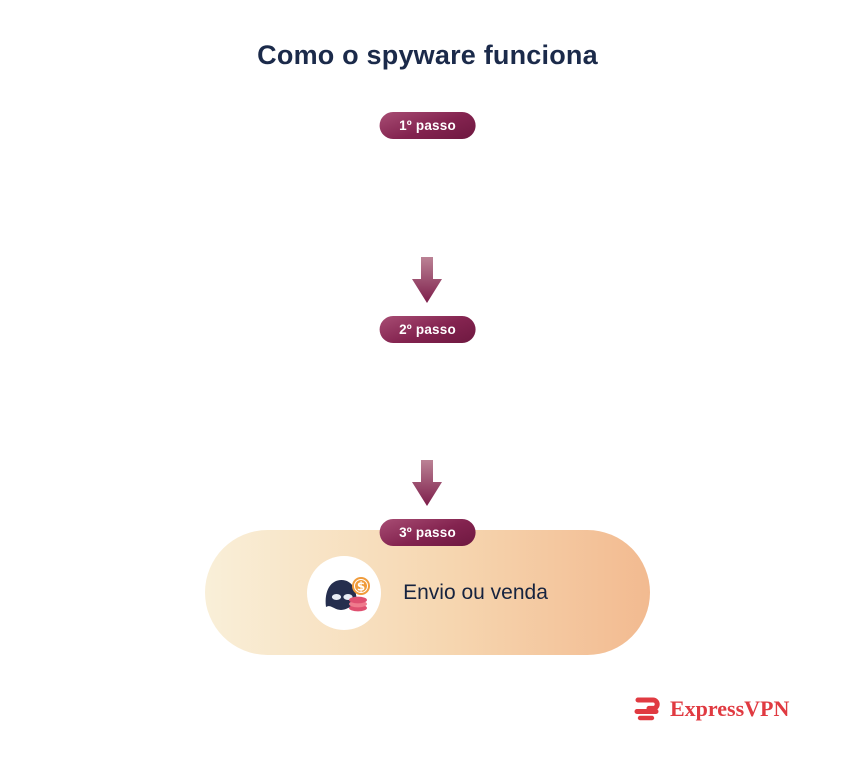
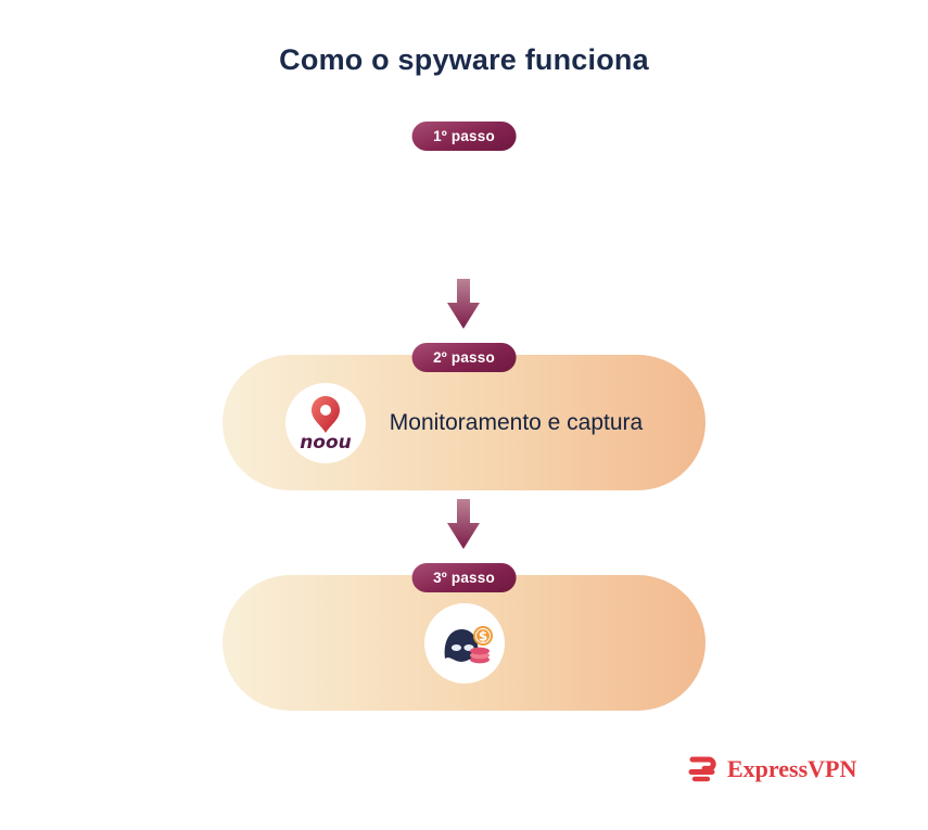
  Como o spyware funciona
  1º passo
  2º passo
+ noou
+ Monitoramento e captura
  3º passo
  $
- Envio ou venda
  ExpressVPN
